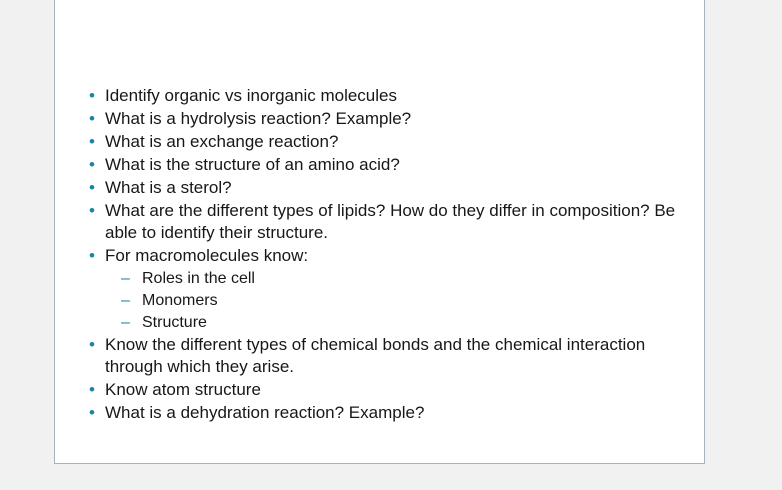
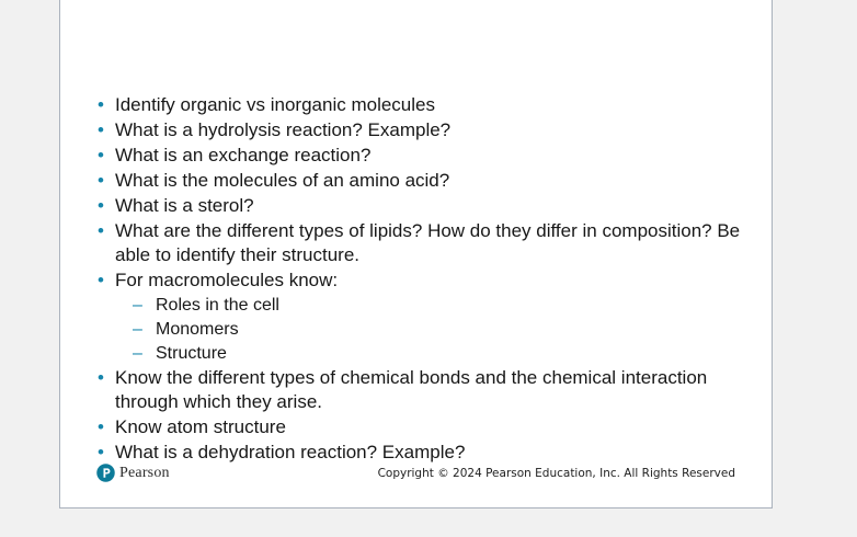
  •
  Identify organic vs inorganic molecules
  •
  What is a hydrolysis reaction? Example?
  •
  What is an exchange reaction?
  •
- What is the structure of an amino acid?
+ What is the molecules of an amino acid?
  •
  What is a sterol?
  •
  What are the different types of lipids? How do they differ in composition? Be able to identify their structure.
  •
  For macromolecules know:
  –
  Roles in the cell
  –
  Monomers
  –
  Structure
  •
  Know the different types of chemical bonds and the chemical interaction through which they arise.
  •
  Know atom structure
  •
  What is a dehydration reaction? Example?
+ Pearson
+ Copyright © 2024 Pearson Education, Inc. All Rights Reserved
